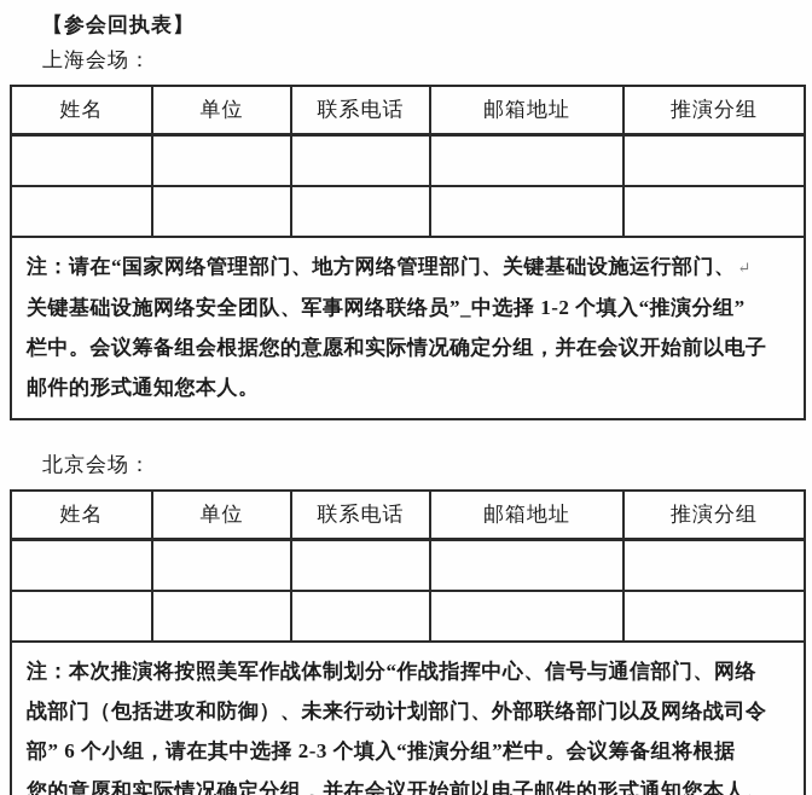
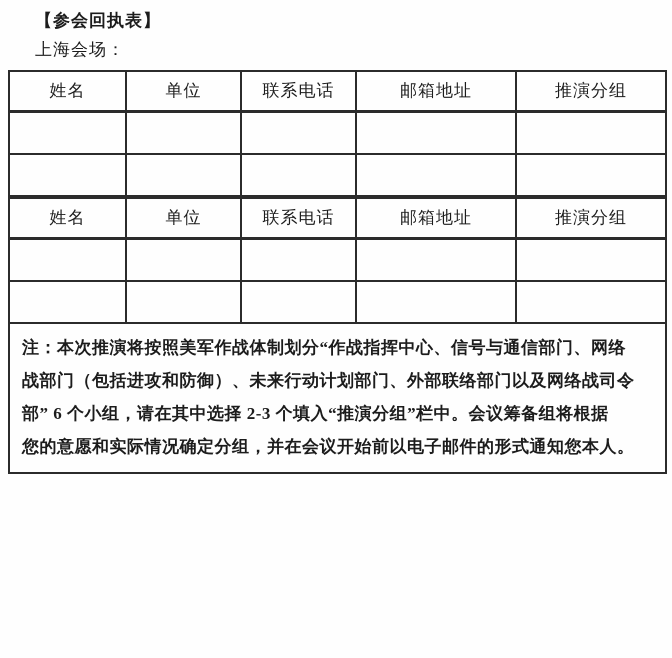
  【参会回执表】
  上海会场：
  姓名	单位	联系电话	邮箱地址	推演分组
- 注：请在“国家网络管理部门、地方网络管理部门、关键基础设施运行部门、 ↵ 关键基础设施网络安全团队、军事网络联络员”_中选择 1-2 个填入“推演分组” 栏中。会议筹备组会根据您的意愿和实际情况确定分组，并在会议开始前以电子 邮件的形式通知您本人。
- 北京会场：
  姓名	单位	联系电话	邮箱地址	推演分组
  注：本次推演将按照美军作战体制划分“作战指挥中心、信号与通信部门、网络 战部门（包括进攻和防御）、未来行动计划部门、外部联络部门以及网络战司令 部” 6 个小组，请在其中选择 2-3 个填入“推演分组”栏中。会议筹备组将根据 您的意愿和实际情况确定分组，并在会议开始前以电子邮件的形式通知您本人。
